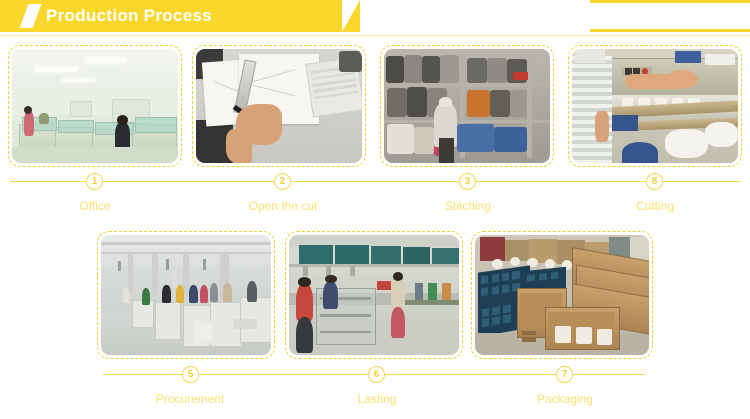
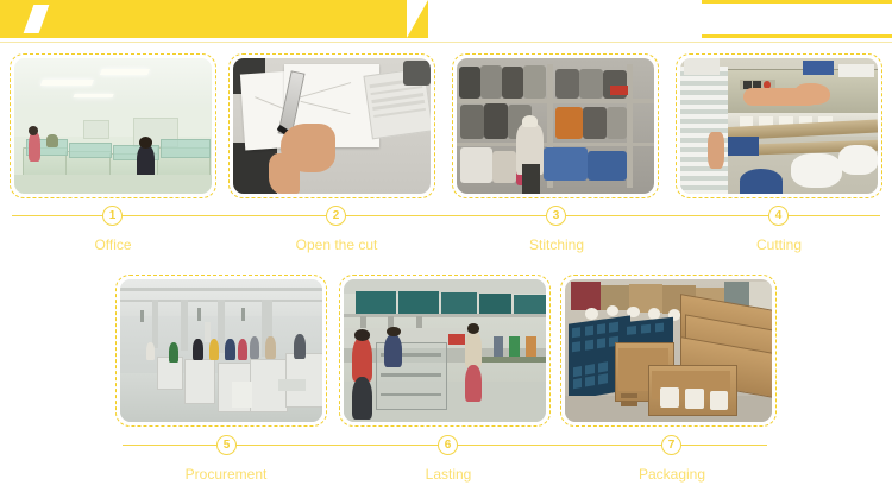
- Production Process
  1
  2
  3
- 8
+ 4
  Office
  Open the cut
  Stitching
  Cutting
  5
  6
  7
  Procurement
  Lasting
  Packaging
